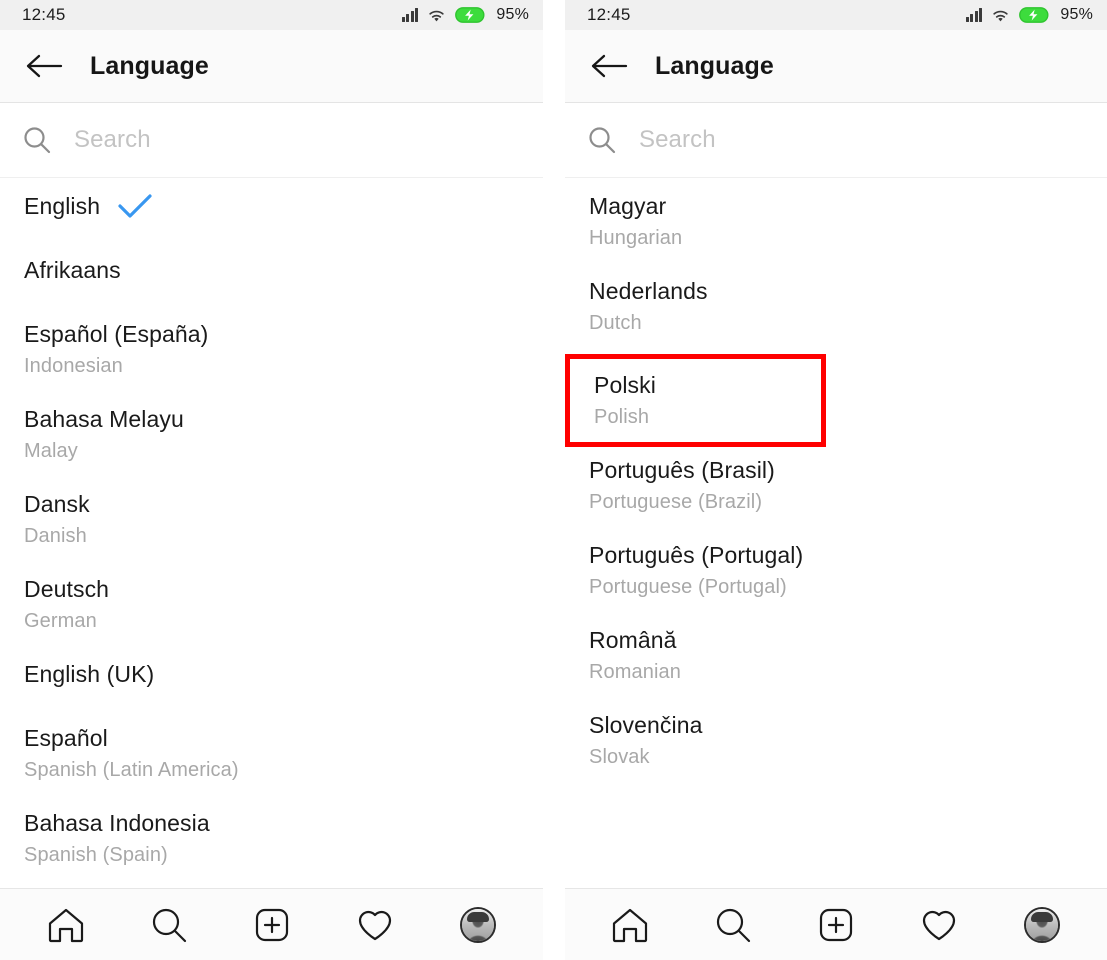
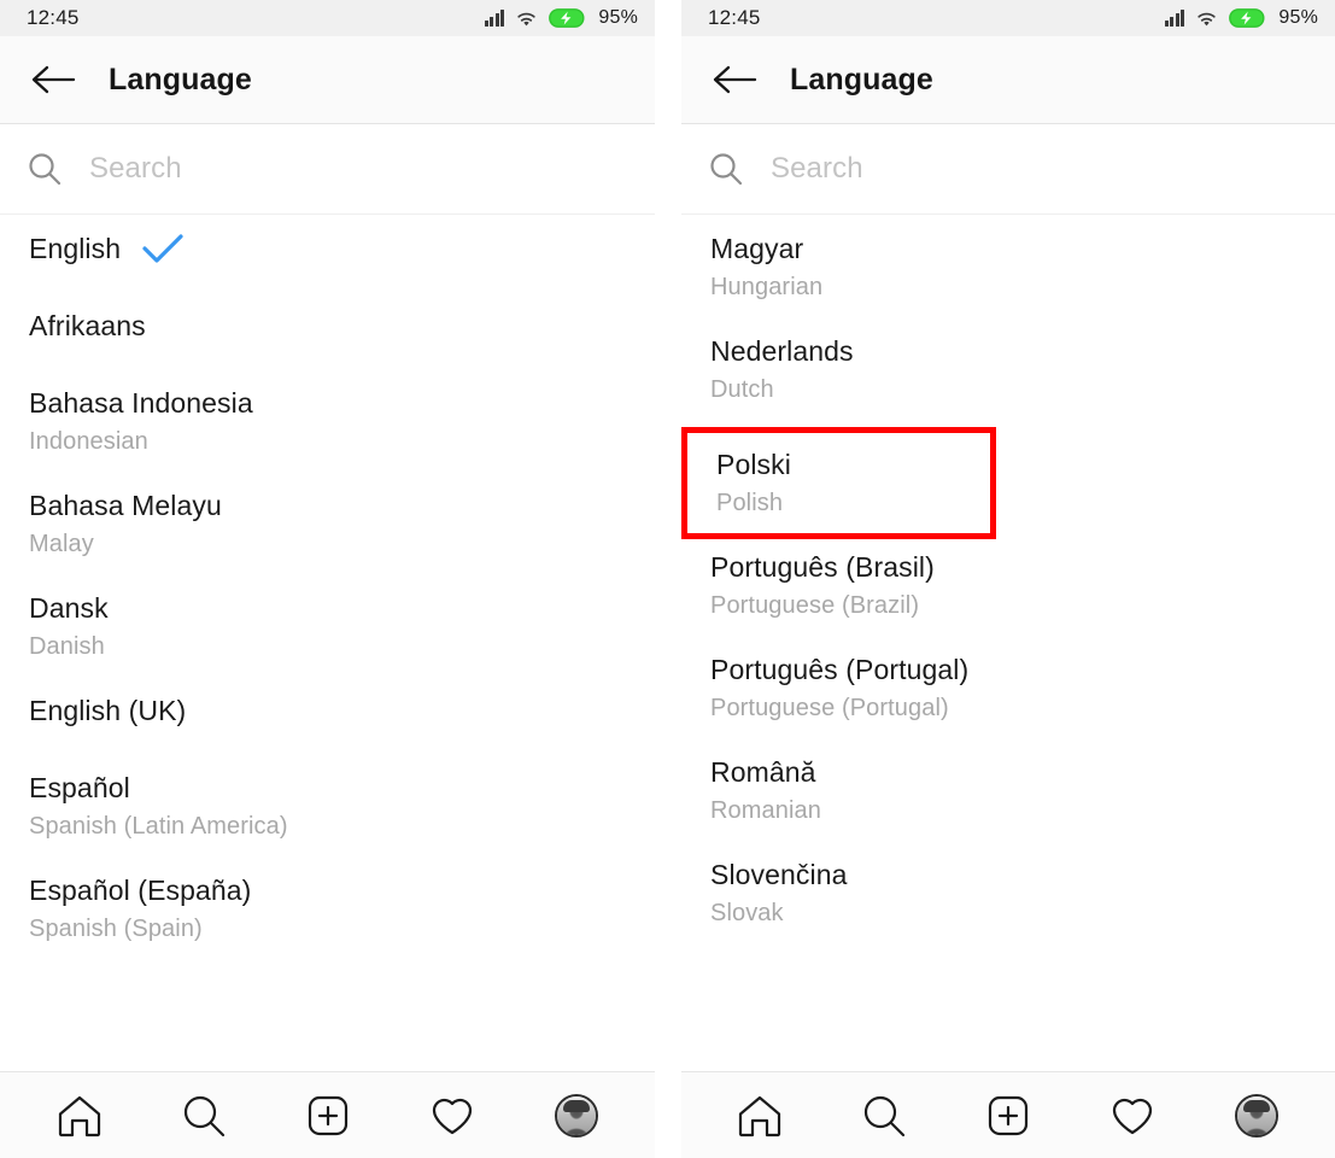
  12:45
  95%
  Language
  Search
  English
  Afrikaans
- Español (España)
+ Bahasa Indonesia
  Indonesian
  Bahasa Melayu
  Malay
  Dansk
  Danish
- Deutsch
- German
  English (UK)
  Español
  Spanish (Latin America)
- Bahasa Indonesia
+ Español (España)
  Spanish (Spain)
  12:45
  95%
  Language
  Search
  Magyar
  Hungarian
  Nederlands
  Dutch
  Polski
  Polish
  Português (Brasil)
  Portuguese (Brazil)
  Português (Portugal)
  Portuguese (Portugal)
  Română
  Romanian
  Slovenčina
  Slovak
